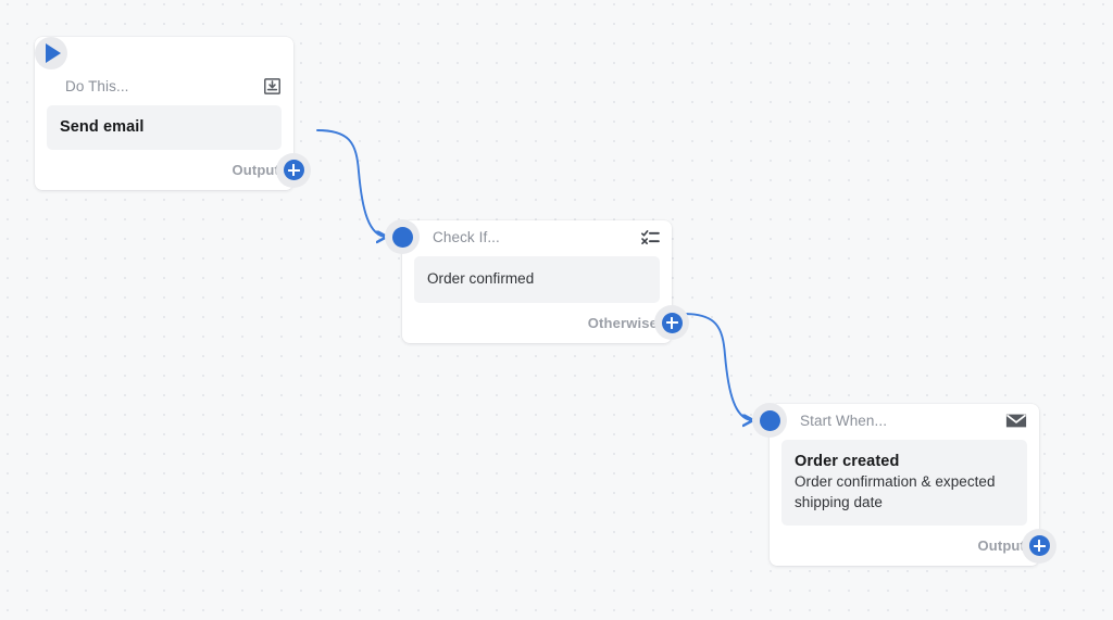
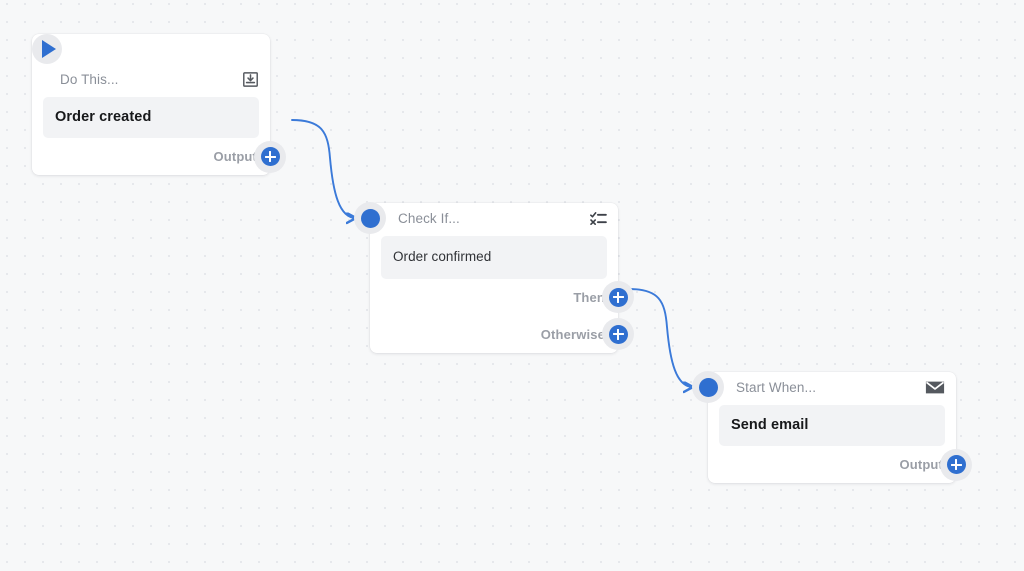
  Do This...
- Send email
+ Order created
  Outpu
  Check If...
  Order confirmed
+ Then
  Otherwis
  Start When...
- Order created
+ Send email
- Order confirmation & expected shipping date
  Outpu
